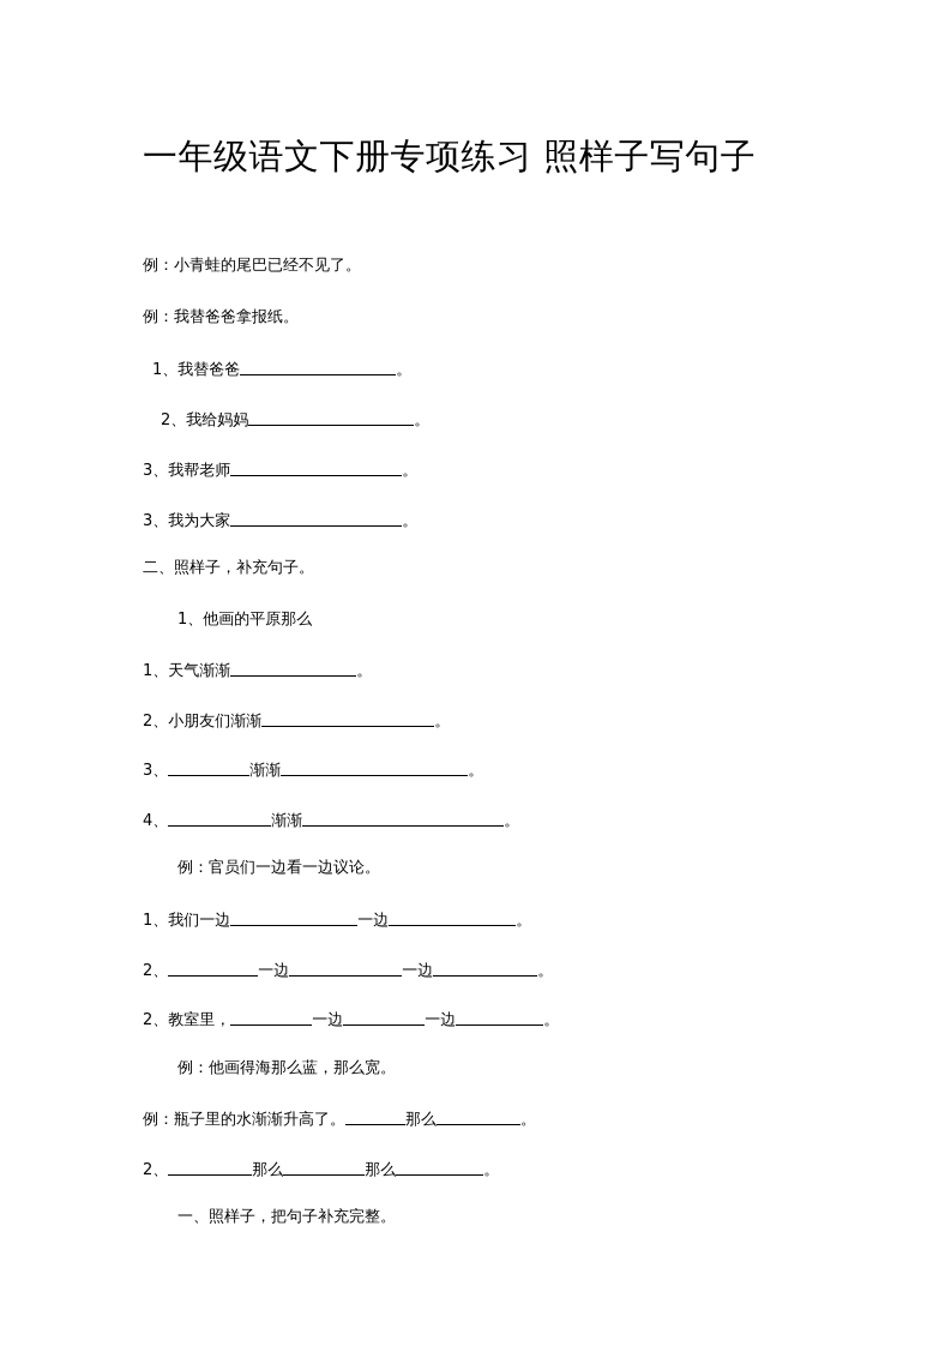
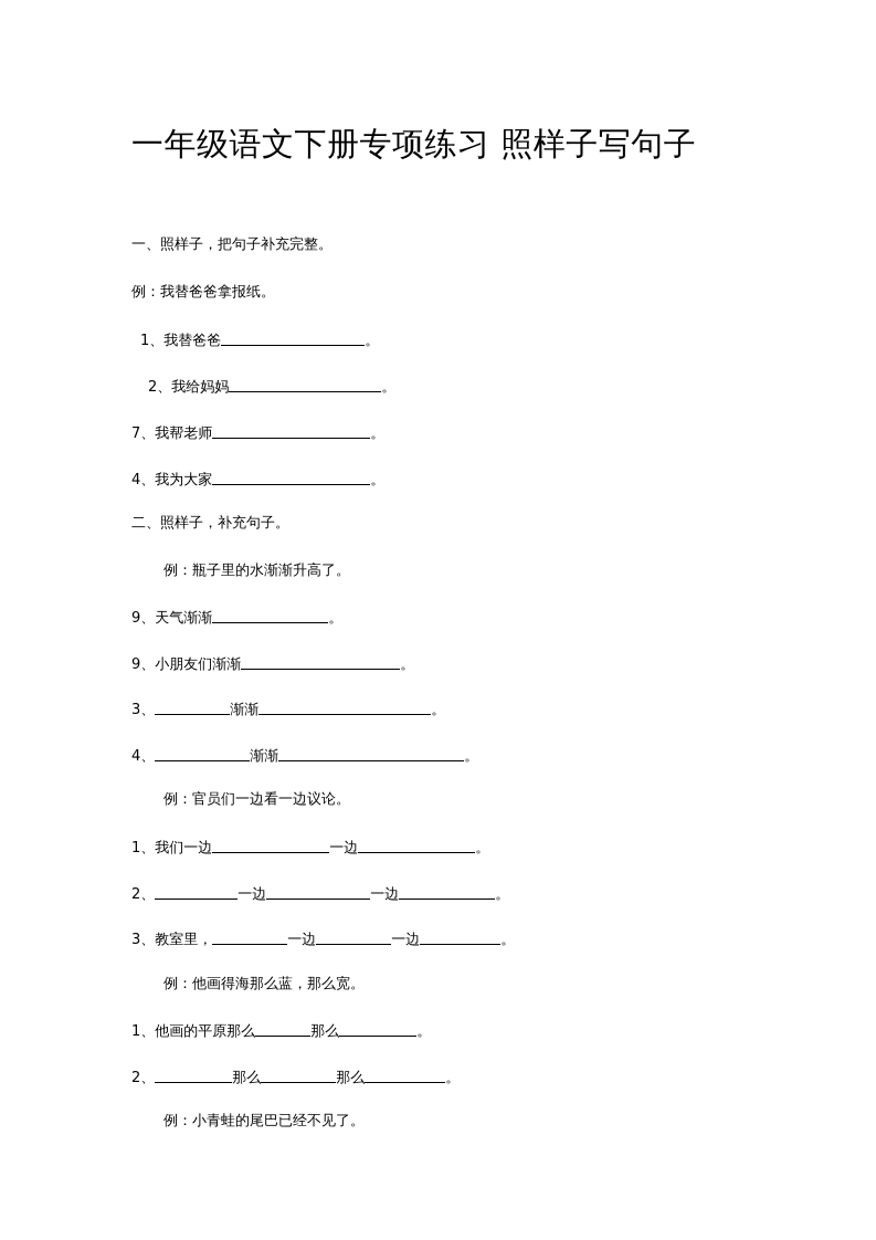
  一年级语文下册专项练习 照样子写句子
- 例：小青蛙的尾巴已经不见了。
+ 一、照样子，把句子补充完整。
  例：我替爸爸拿报纸。
  1、我替爸爸 。
  2、我给妈妈 。
- 3、我帮老师 。
+ 7、我帮老师 。
- 3、我为大家 。
+ 4、我为大家 。
  二、照样子，补充句子。
- 1、他画的平原那么
+ 例：瓶子里的水渐渐升高了。
- 1、天气渐渐 。
+ 9、天气渐渐 。
- 2、小朋友们渐渐 。
+ 9、小朋友们渐渐 。
  3、 渐渐 。
  4、 渐渐 。
  例：官员们一边看一边议论。
  1、我们一边 一边 。
  2、 一边 一边 。
- 2、教室里， 一边 一边 。
+ 3、教室里， 一边 一边 。
  例：他画得海那么蓝，那么宽。
- 例：瓶子里的水渐渐升高了。 那么 。
+ 1、他画的平原那么 那么 。
  2、 那么 那么 。
- 一、照样子，把句子补充完整。
+ 例：小青蛙的尾巴已经不见了。
